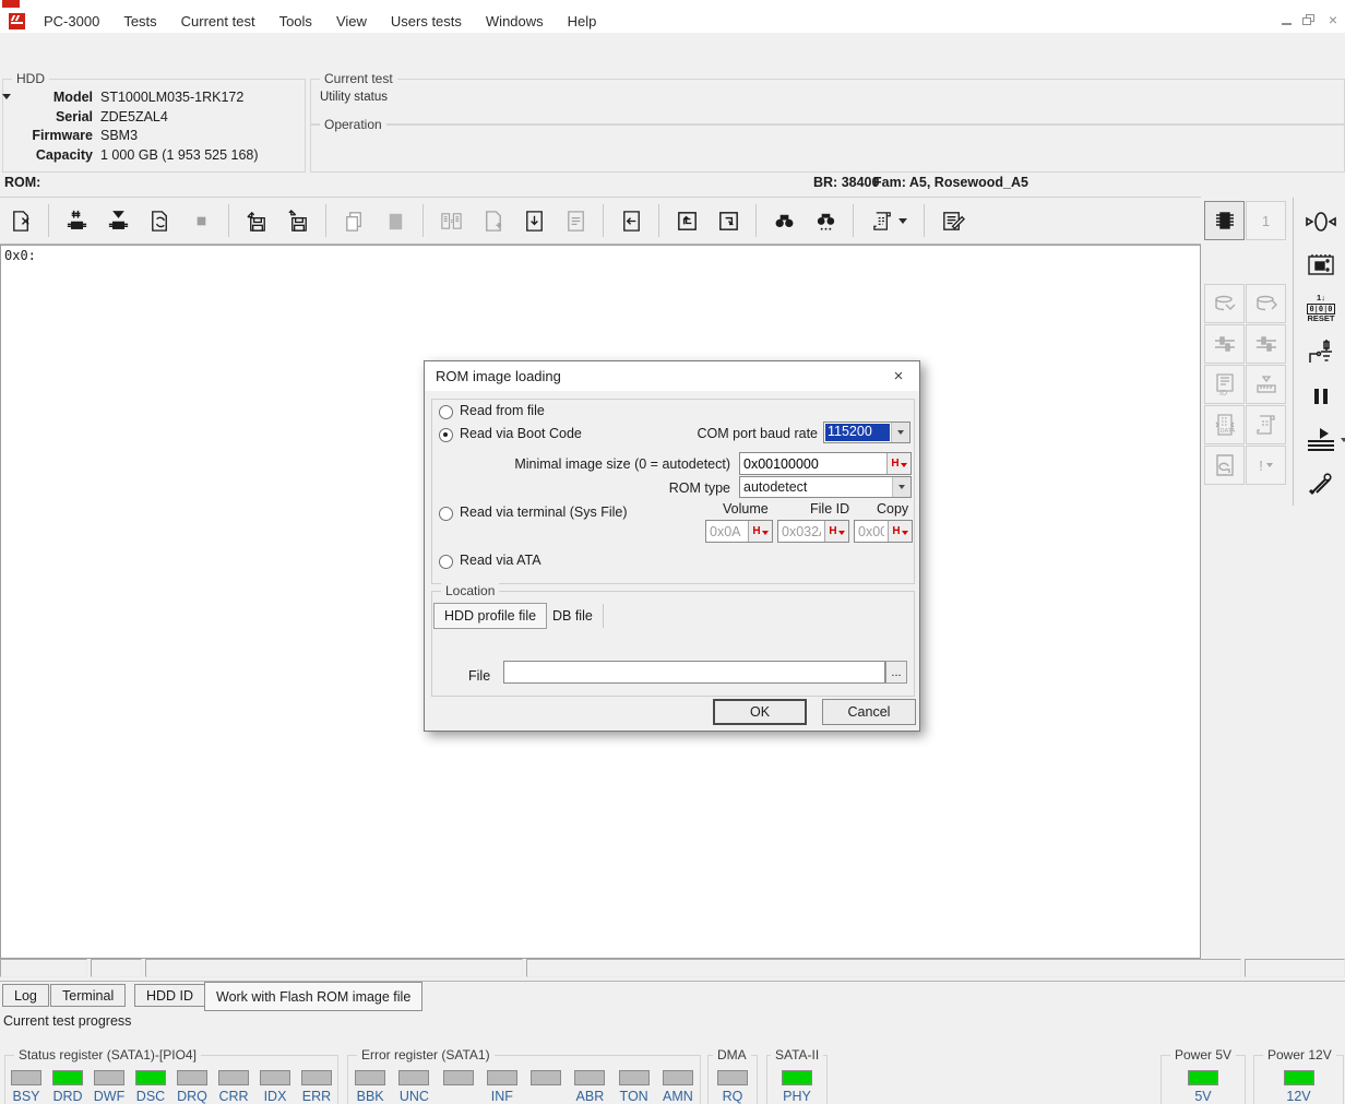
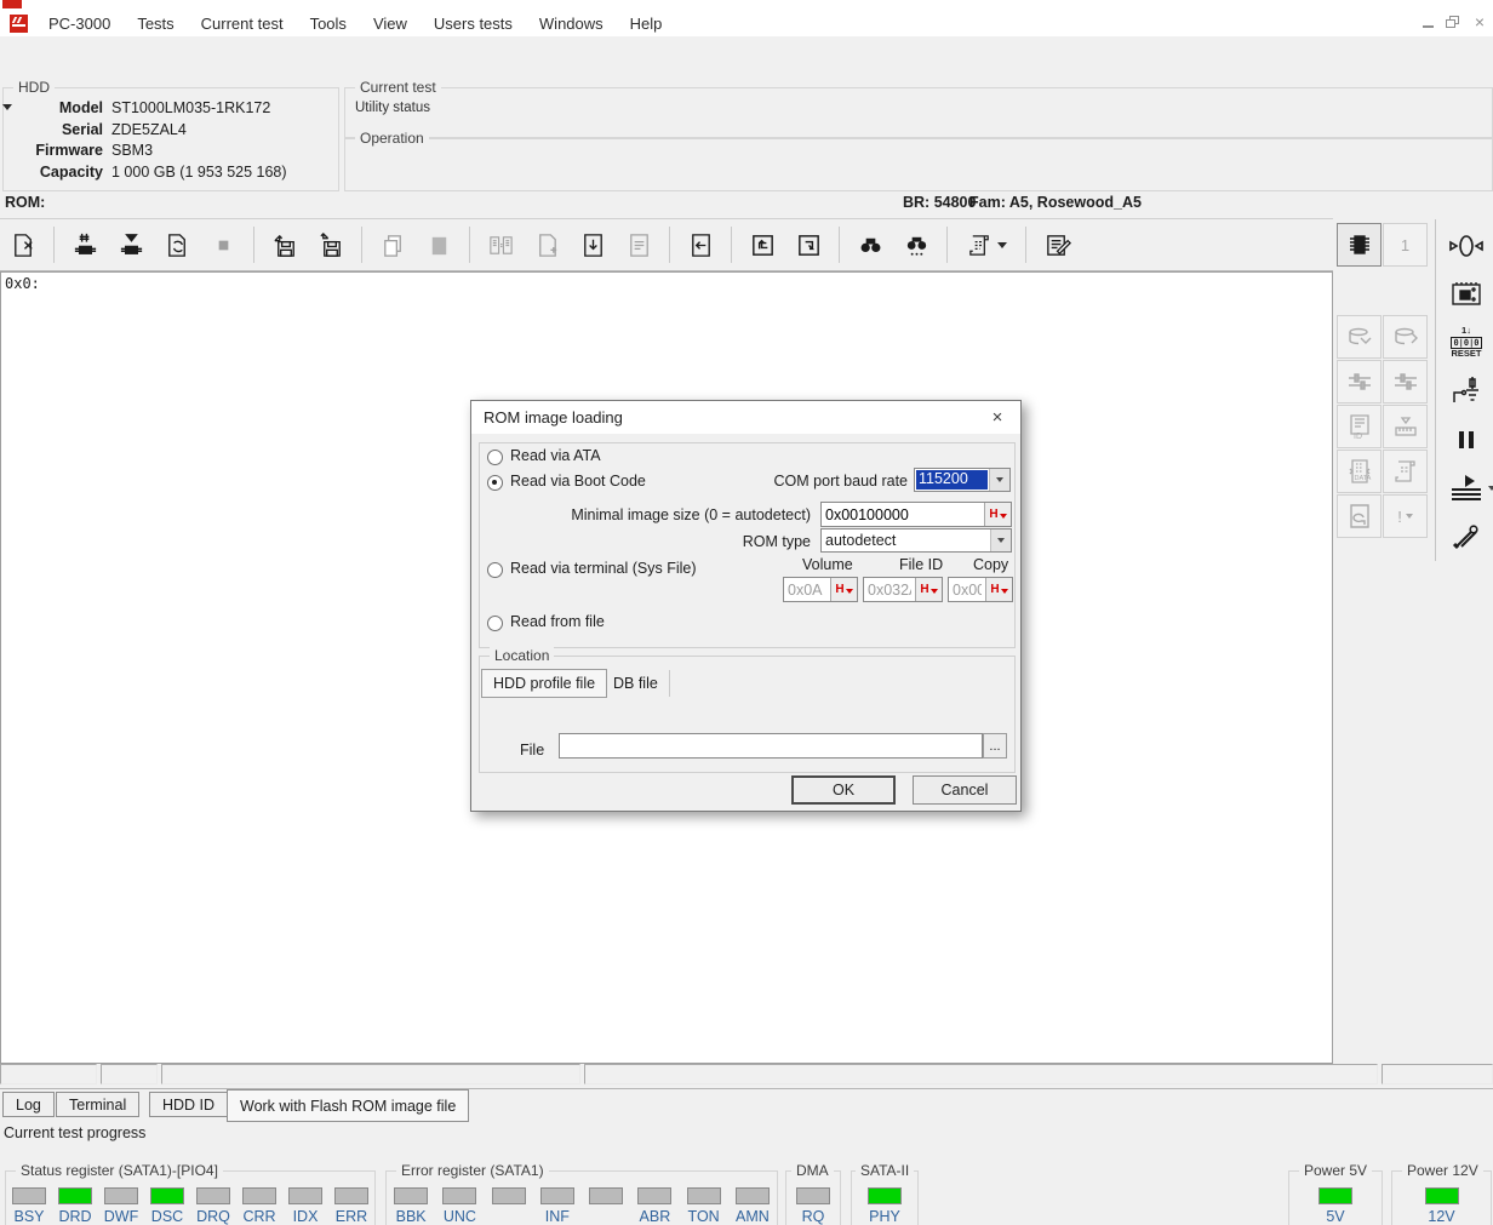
  PC-3000 Tests Current test Tools View Users tests Windows Help
  ×
  HDD
  Model
  ST1000LM035-1RK172
  Serial
  ZDE5ZAL4
  Firmware
  SBM3
  Capacity
  1 000 GB (1 953 525 168)
  Current test
  Utility status
  Operation
  ROM:
- BR: 38400
+ BR: 54800
  Fam: A5, Rosewood_A5
  0x0:
  1
  !
  1↓
  0|0|0
  RESET
  Log
  Terminal
  HDD ID
  Work with Flash ROM image file
  Current test progress
  Status register (SATA1)-[PIO4]
  BSY
  DRD
  DWF
  DSC
  DRQ
  CRR
  IDX
  ERR
  Error register (SATA1)
  BBK
  UNC
  INF
  ABR
  TON
  AMN
  DMA
  RQ
  SATA-II
  PHY
  Power 5V
  5V
  Power 12V
  12V
  ROM image loading
  ×
- Read from file
+ Read via ATA
  Read via Boot Code
  COM port baud rate
  115200
  Minimal image size (0 = autodetect)
  0x00100000
  H
  ROM type
  autodetect
  Read via terminal (Sys File)
  Volume
  File ID
  Copy
  0x0A
  H
  0x032
  H
  0x00
  H
- Read via ATA
+ Read from file
  Location
  HDD profile file
  DB file
  File
  ...
  OK
  Cancel
